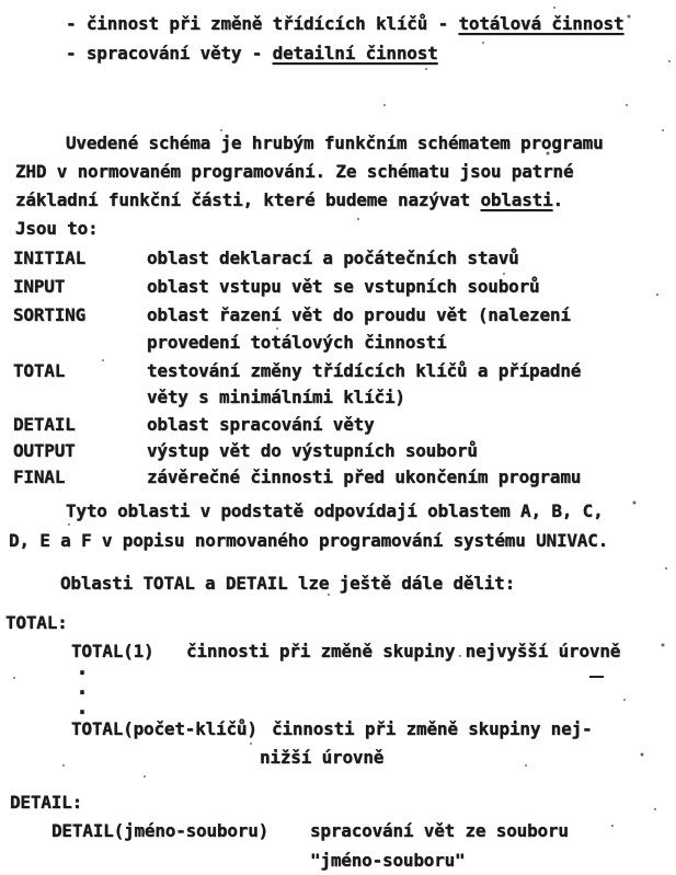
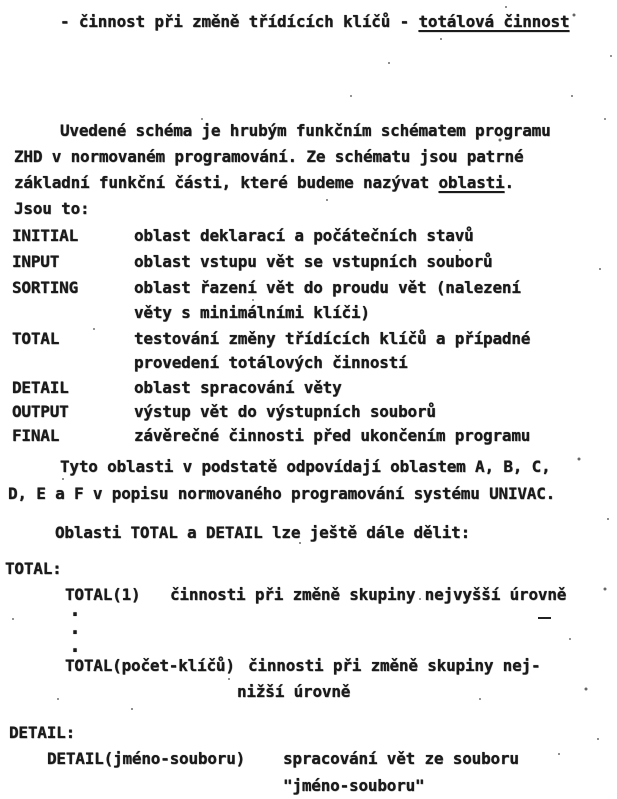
  - činnost při změně třídících klíčů - totálová činnost
- - spracování věty - detailní činnost
  Uvedené schéma je hrubým funkčním schématem programu
  ZHD v normovaném programování. Ze schématu jsou patrné
  základní funkční části, které budeme nazývat oblasti.
  Jsou to:
  INITIAL
  oblast deklarací a počátečních stavů
  INPUT
  oblast vstupu vět se vstupních souborů
  SORTING
  oblast řazení vět do proudu vět (nalezení
- provedení totálových činností
+ věty s minimálními klíči)
  TOTAL
  testování změny třídících klíčů a případné
- věty s minimálními klíči)
+ provedení totálových činností
  DETAIL
  oblast spracování věty
  OUTPUT
  výstup vět do výstupních souborů
  FINAL
  závěrečné činnosti před ukončením programu
  Tyto oblasti v podstatě odpovídají oblastem A, B, C,
  D, E a F v popisu normovaného programování systému UNIVAC.
  Oblasti TOTAL a DETAIL lze ještě dále dělit:
  TOTAL:
  TOTAL(1)
  činnosti při změně skupiny nejvyšší úrovně
  .
  .
  .
  TOTAL(počet-klíčů)
  činnosti při změně skupiny nej-
  nižší úrovně
  DETAIL:
  DETAIL(jméno-souboru)
  spracování vět ze souboru
  "jméno-souboru"
